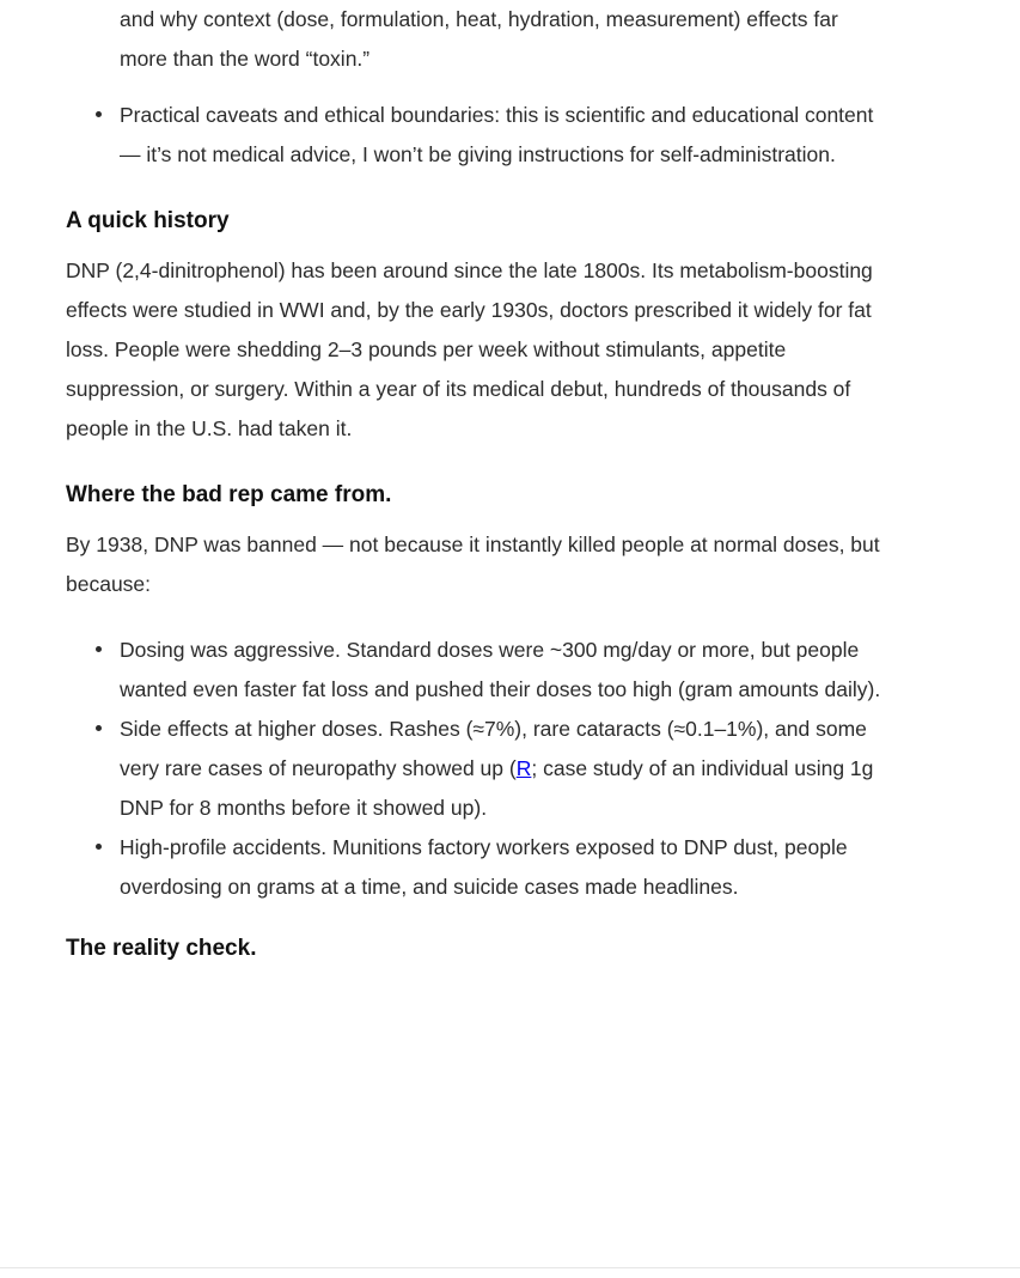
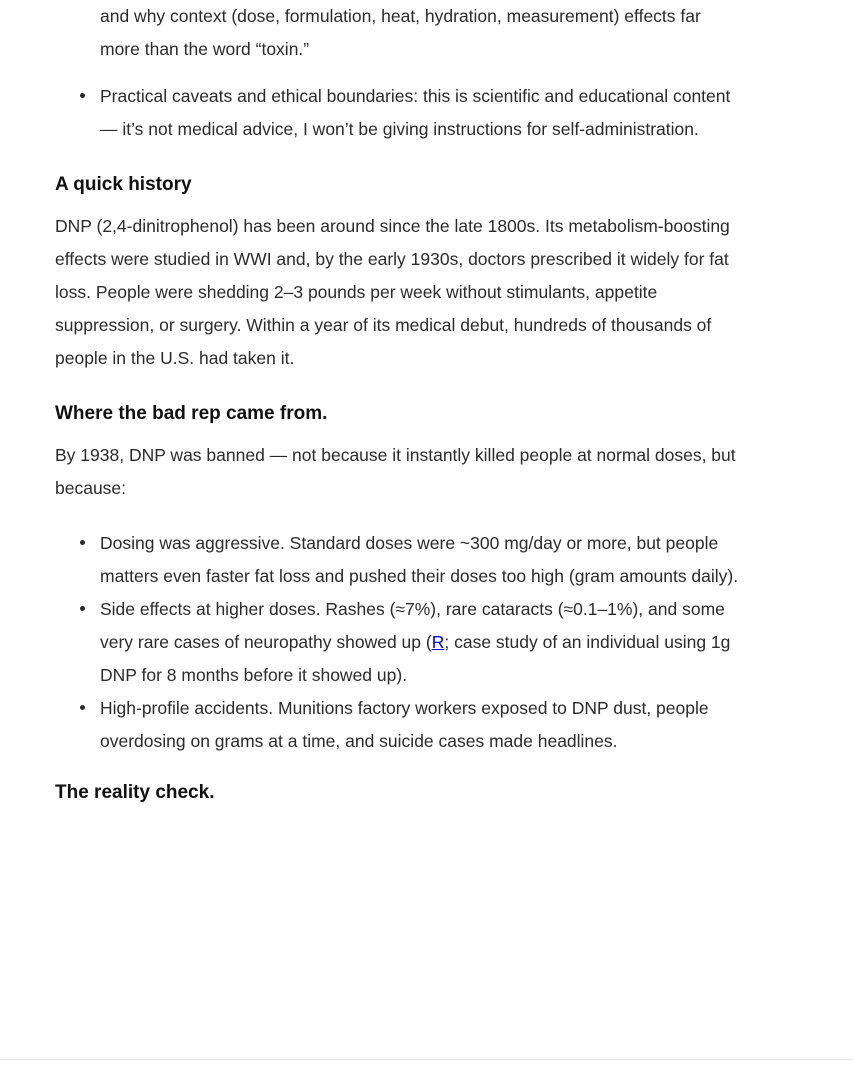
  and why context (dose, formulation, heat, hydration, measurement) effects far more than the word “toxin.”
  Practical caveats and ethical boundaries: this is scientific and educational content — it’s not medical advice, I won’t be giving instructions for self-administration.
  A quick history
  DNP (2,4-dinitrophenol) has been around since the late 1800s. Its metabolism-boosting effects were studied in WWI and, by the early 1930s, doctors prescribed it widely for fat loss. People were shedding 2–3 pounds per week without stimulants, appetite suppression, or surgery. Within a year of its medical debut, hundreds of thousands of people in the U.S. had taken it.
  Where the bad rep came from.
  By 1938, DNP was banned — not because it instantly killed people at normal doses, but because:
- Dosing was aggressive. Standard doses were ~300 mg/day or more, but people wanted even faster fat loss and pushed their doses too high (gram amounts daily).
+ Dosing was aggressive. Standard doses were ~300 mg/day or more, but people matters even faster fat loss and pushed their doses too high (gram amounts daily).
  Side effects at higher doses. Rashes (≈7%), rare cataracts (≈0.1–1%), and some very rare cases of neuropathy showed up (R; case study of an individual using 1g DNP for 8 months before it showed up).
  High-profile accidents. Munitions factory workers exposed to DNP dust, people overdosing on grams at a time, and suicide cases made headlines.
  The reality check.
